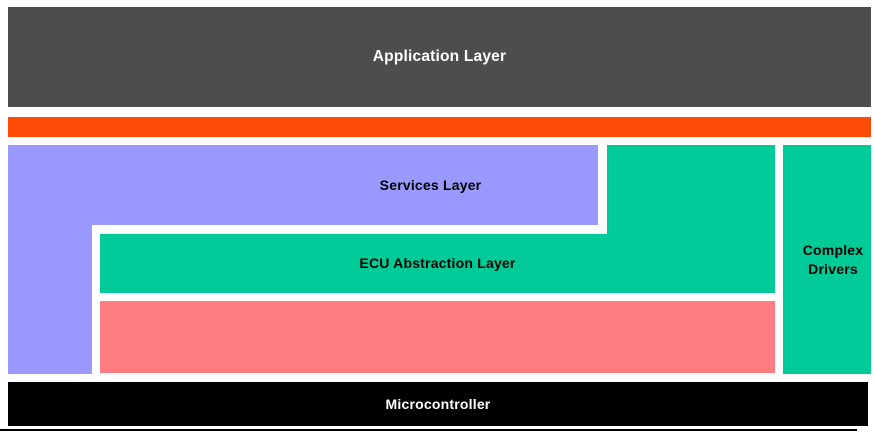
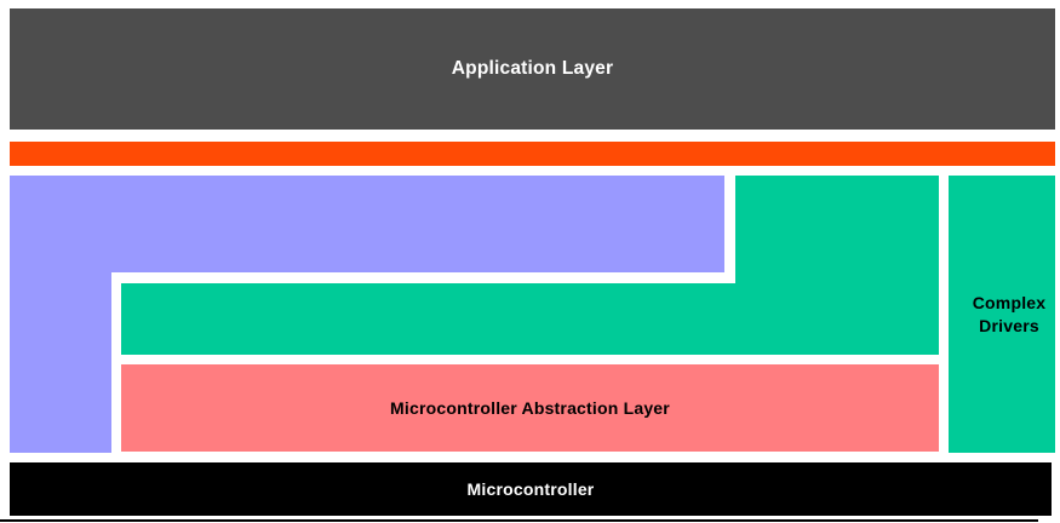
  Application Layer
- Services Layer
- ECU Abstraction Layer
  Complex
  Drivers
+ Microcontroller Abstraction Layer
  Microcontroller
